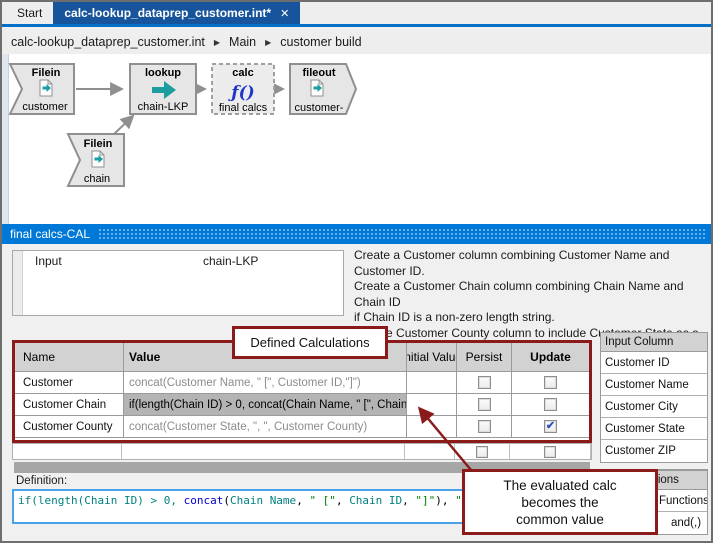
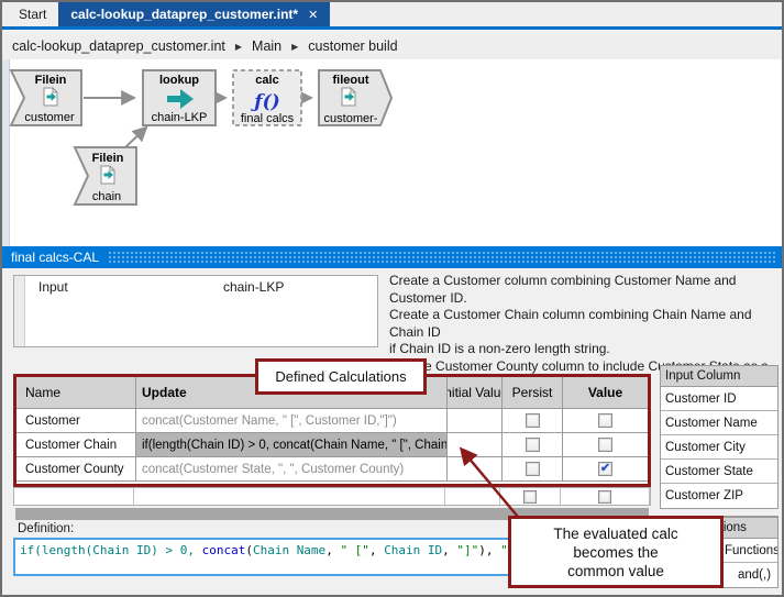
  Start
  calc-lookup_dataprep_customer.int*
  ✕
  calc-lookup_dataprep_customer.int
  ▶
  Main
  ▶
  customer build
  Filein
  customer
  lookup
  chain-LKP
  calc
  ƒ()
  final calcs
  fileout
  customer-
  Filein
  chain
  final calcs-CAL
  Input
  chain-LKP
  Create a Customer column combining Customer Name and Customer ID.
  Create a Customer Chain column combining Chain Name and Chain ID
  if Chain ID is a non-zero length string.
  Defined Calculations
  Name
- Value
+ Update
  nitial Valu
  Persist
- Update
+ Value
  Customer
  concat(Customer Name, " [", Customer ID,"]")
  Customer Chain
  if(length(Chain ID) > 0, concat(Chain Name, " [", Chain
  Customer County
  concat(Customer State, ", ", Customer County)
  ✔
  Definition:
  if(length(Chain ID) > 0, concat(Chain Name, " [", Chain ID, "]"), "
  Input Column
  Customer ID
  Customer Name
  Customer City
  Customer State
  Customer ZIP
  Functions
  and(,)
  The evaluated calc
  becomes the
  common value
